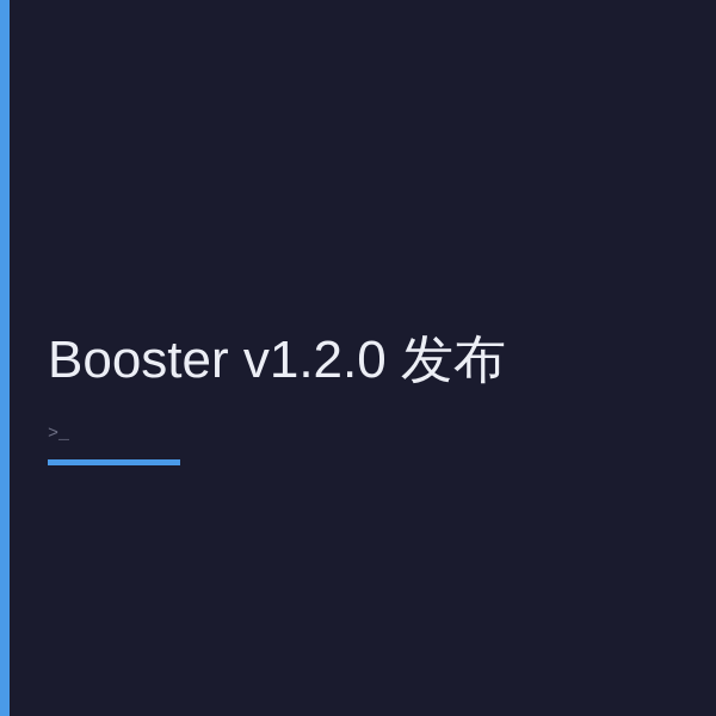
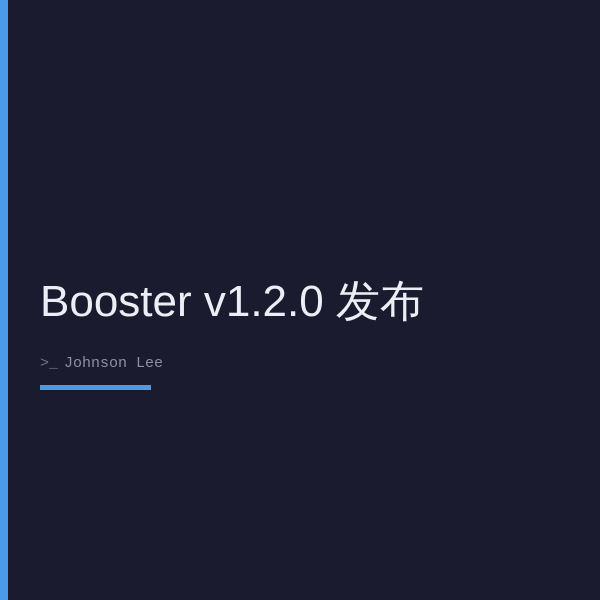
  Booster v1.2.0 发布
  >_
+ Johnson Lee
